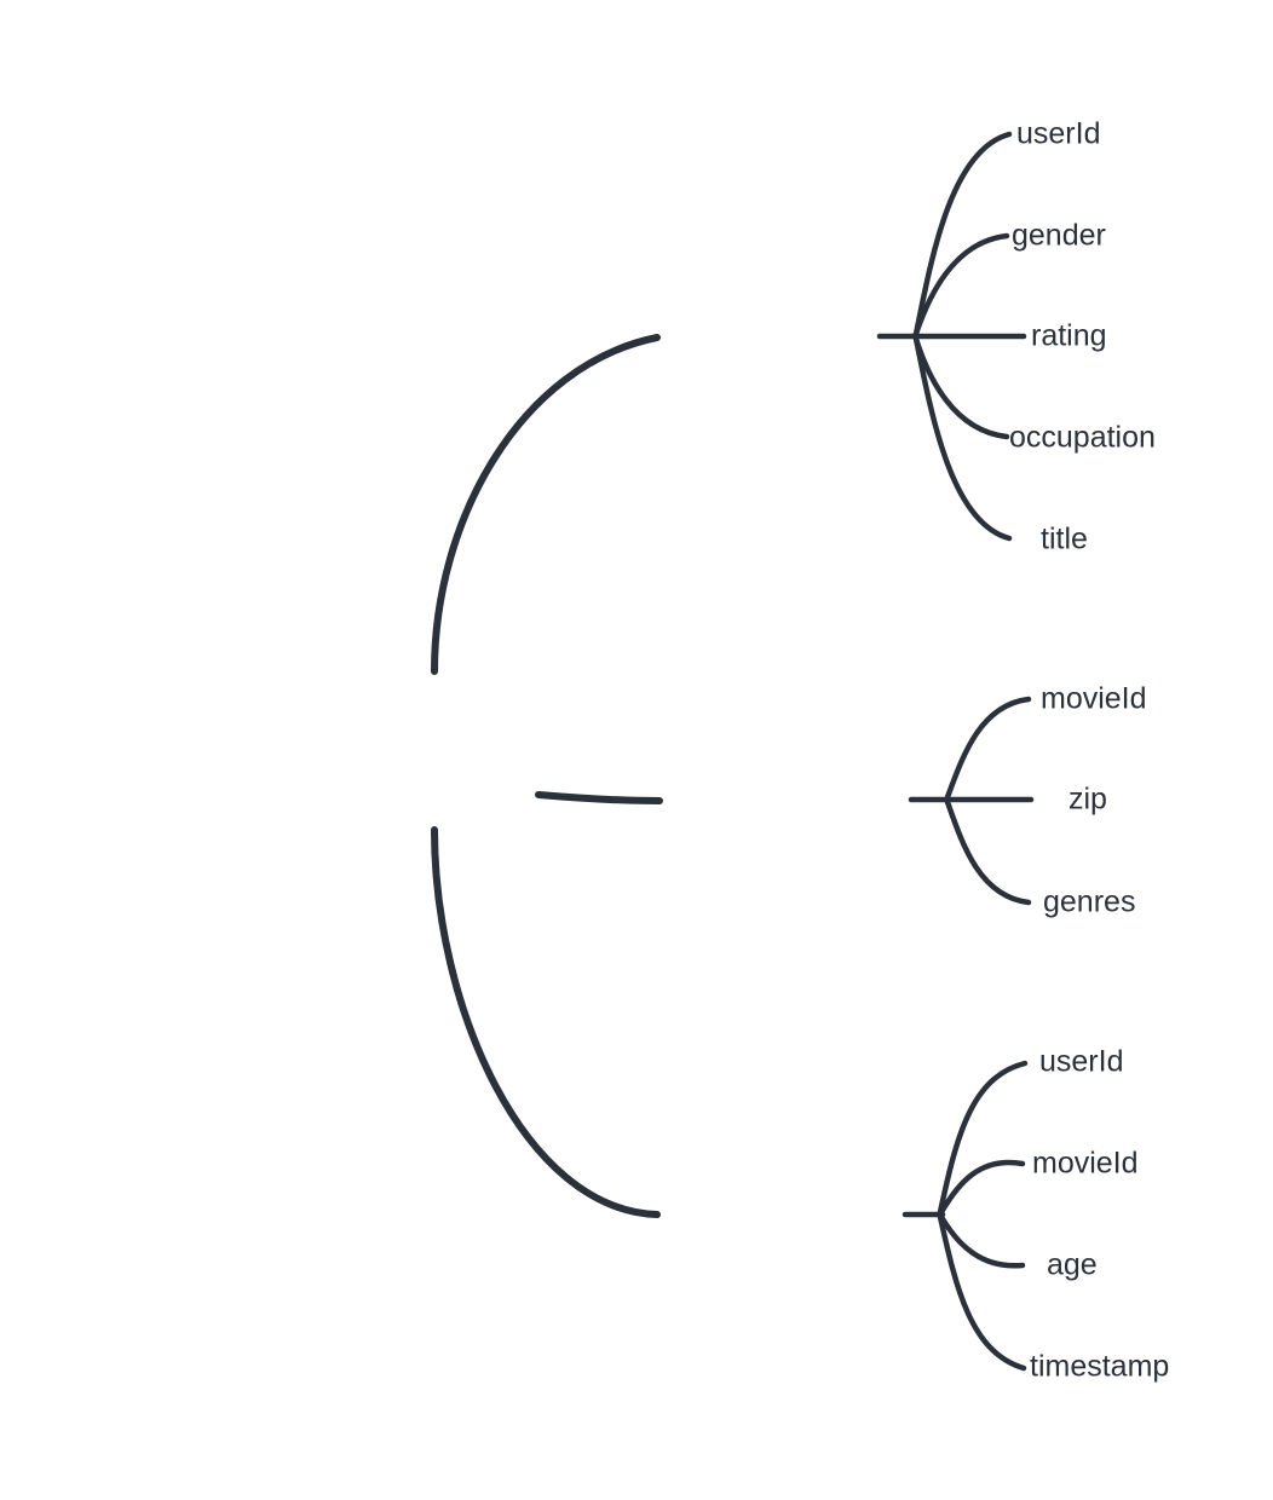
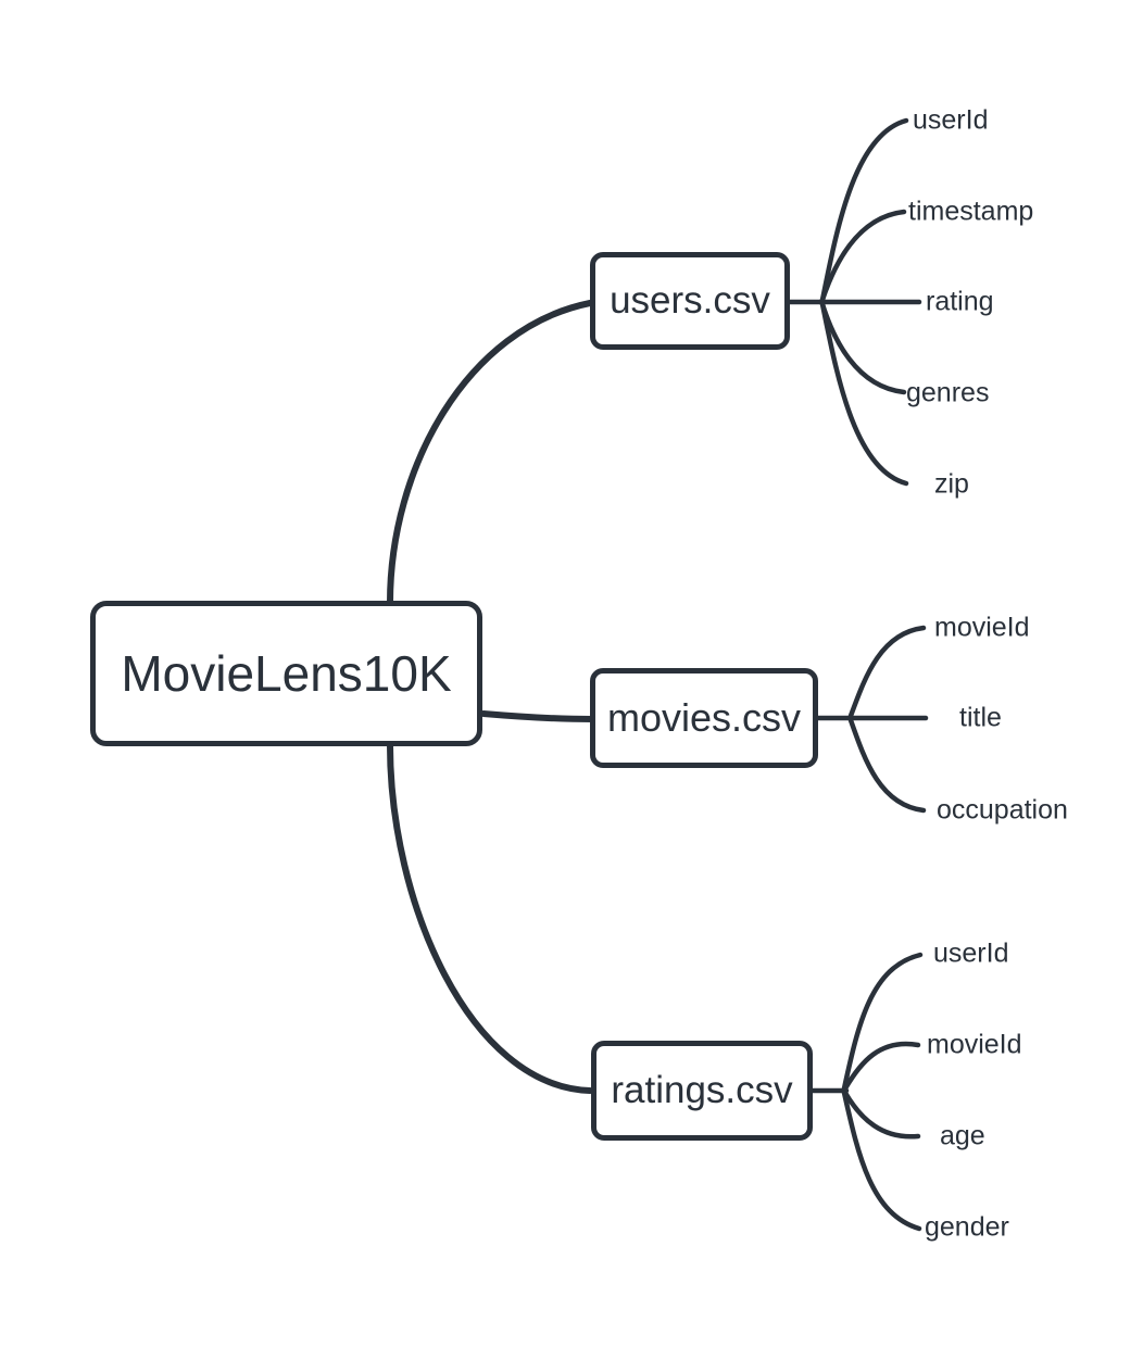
+ MovieLens10K
+ users.csv
+ movies.csv
+ ratings.csv
  userId
- gender
+ timestamp
  rating
- occupation
+ genres
- title
+ zip
  movieId
- zip
+ title
- genres
+ occupation
  userId
  movieId
  age
- timestamp
+ gender
